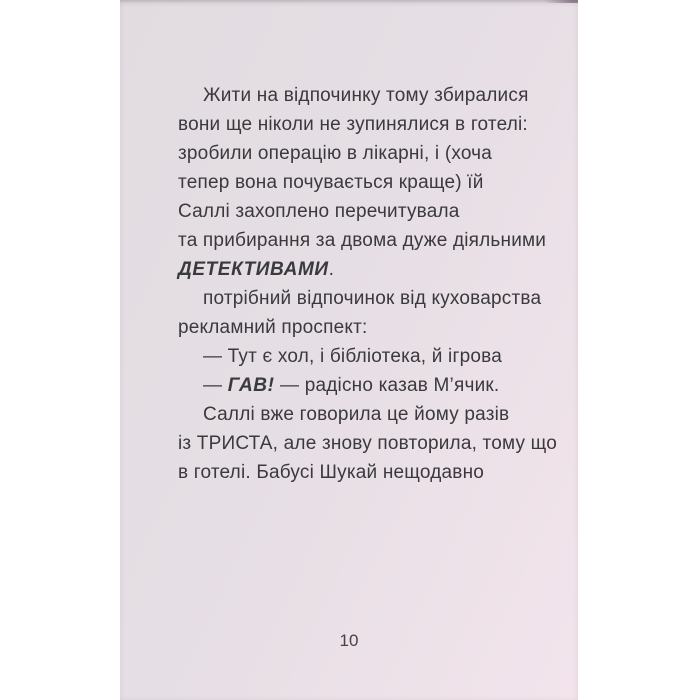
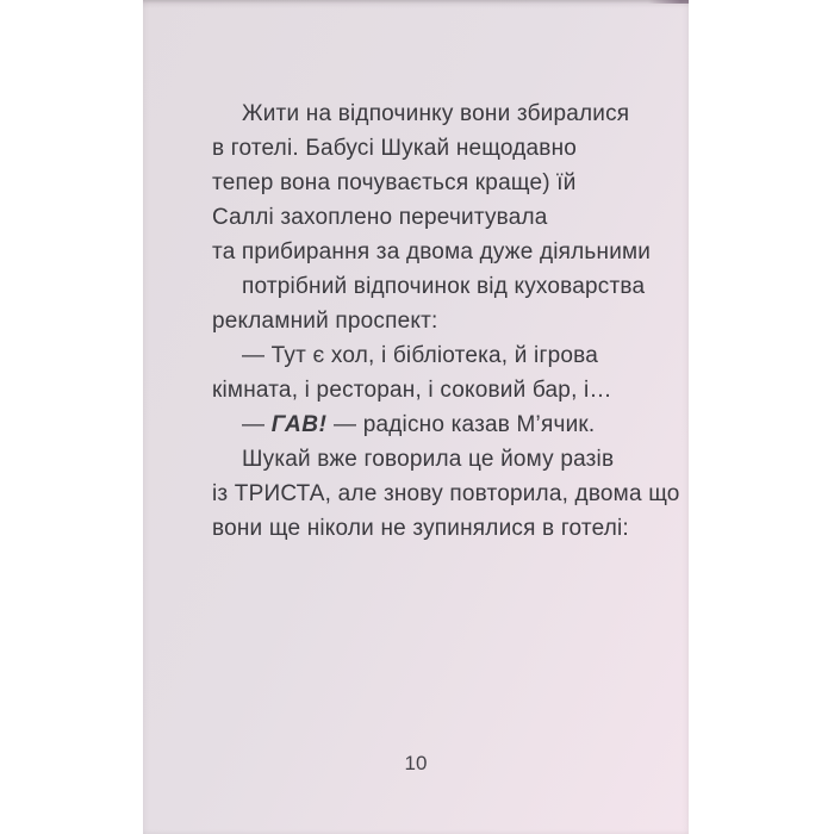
- Жити на відпочинку тому збиралися
+ Жити на відпочинку вони збиралися
- вони ще ніколи не зупинялися в готелі:
+ в готелі. Бабусі Шукай нещодавно
- зробили операцію в лікарні, і (хоча
  тепер вона почувається краще) їй
  Саллі захоплено перечитувала
  та прибирання за двома дуже діяльними
- ДЕТЕКТИВАМИ.
  потрібний відпочинок від куховарства
  рекламний проспект:
  — Тут є хол, і бібліотека, й ігрова
+ кімната, і ресторан, і соковий бар, і…
  — ГАВ! — радісно казав М’ячик.
- Саллі вже говорила це йому разів
+ Шукай вже говорила це йому разів
- із ТРИСТА, але знову повторила, тому що
+ із ТРИСТА, але знову повторила, двома що
- в готелі. Бабусі Шукай нещодавно
+ вони ще ніколи не зупинялися в готелі:
  10
